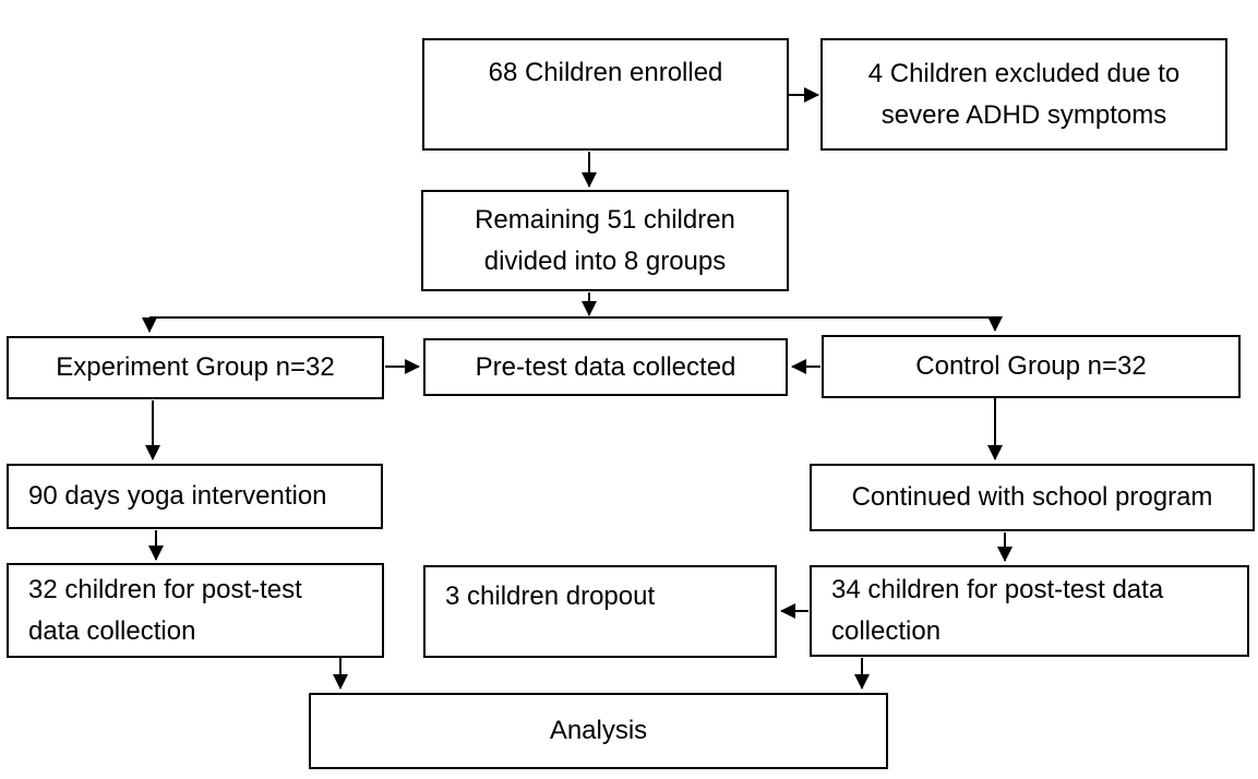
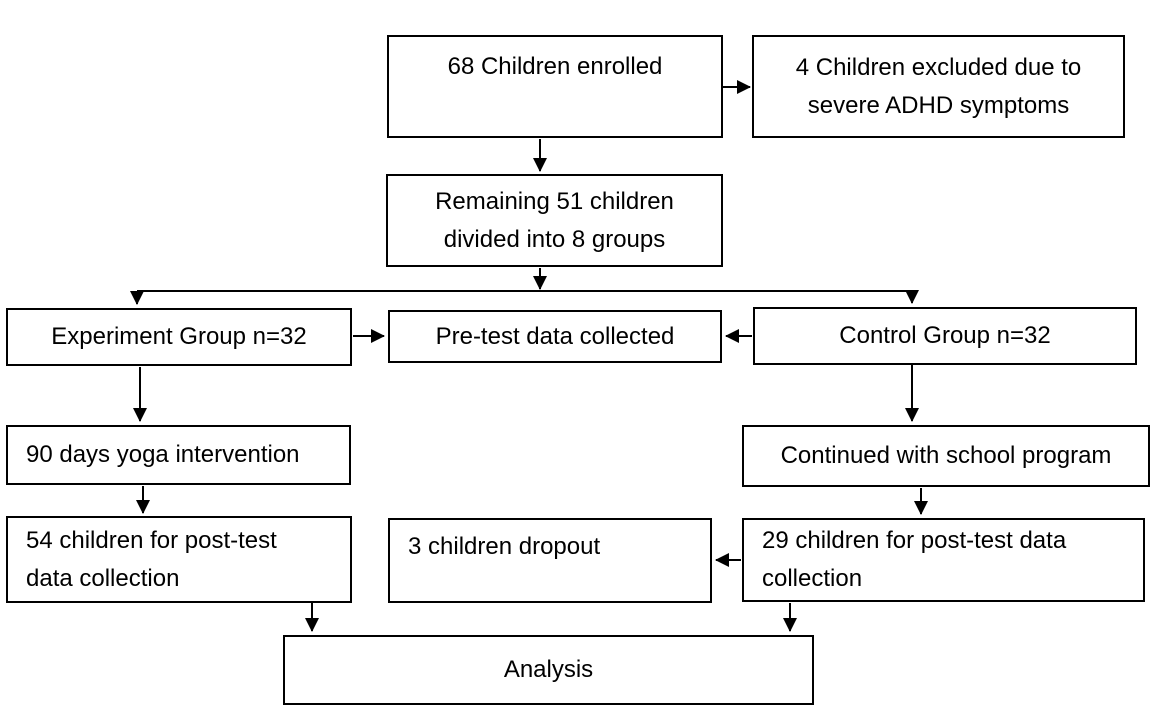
  68 Children enrolled
  4 Children excluded due to
  severe ADHD symptoms
  Remaining 51 children
  divided into 8 groups
  Experiment Group n=32
  Pre-test data collected
  Control Group n=32
  90 days yoga intervention
  Continued with school program
- 32 children for post-test
+ 54 children for post-test
  data collection
  3 children dropout
- 34 children for post-test data
+ 29 children for post-test data
  collection
  Analysis
